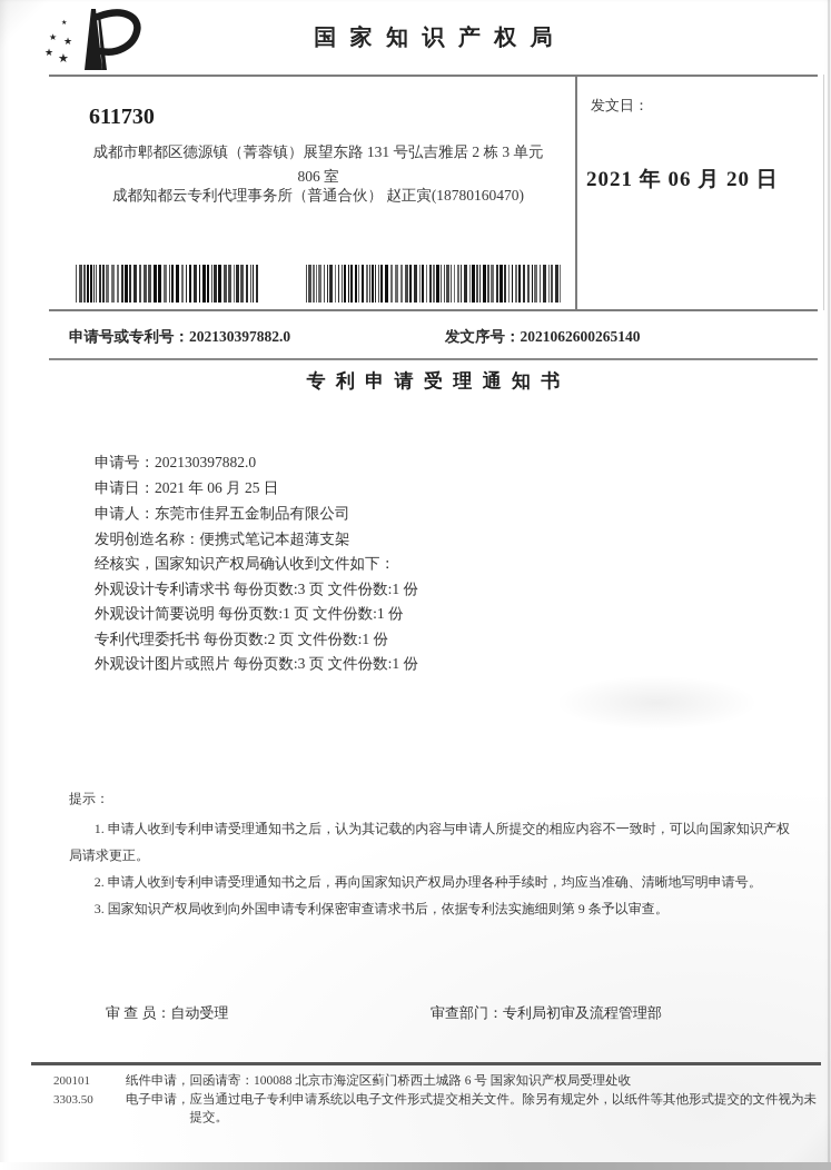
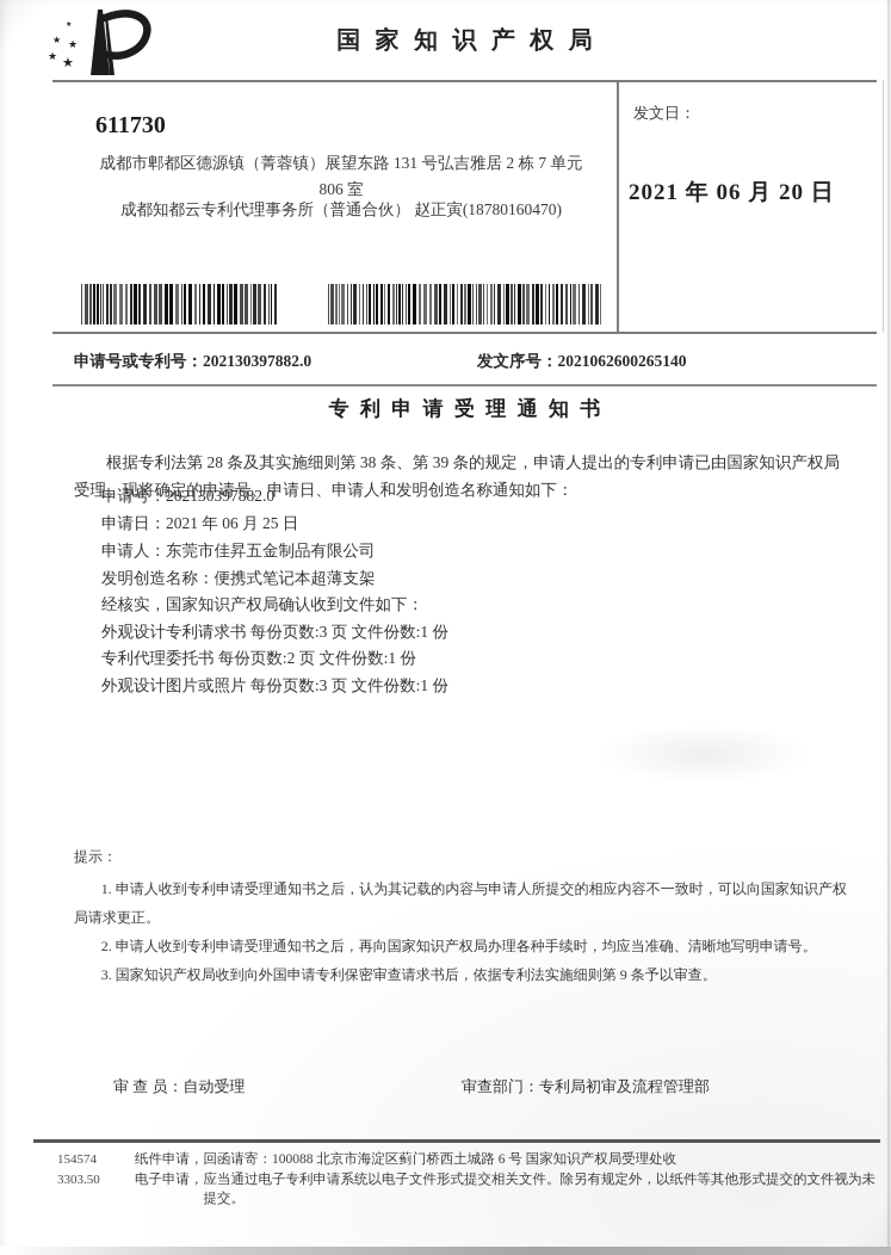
  ★
  ★
  ★
  ★
  国家知识产权局
  发文日：
  2021 年 06 月 20 日
  611730
- 成都市郫都区德源镇（菁蓉镇）展望东路 131 号弘吉雅居 2 栋 3 单元
+ 成都市郫都区德源镇（菁蓉镇）展望东路 131 号弘吉雅居 2 栋 7 单元
  806 室
  成都知都云专利代理事务所（普通合伙） 赵正寅(18780160470)
  申请号或专利号：202130397882.0
  发文序号：2021062600265140
  专利申请受理通知书
+ 根据专利法第 28 条及其实施细则第 38 条、第 39 条的规定，申请人提出的专利申请已由国家知识产权局受理。现将确定的申请号、申请日、申请人和发明创造名称通知如下：
  申请号：202130397882.0
  申请日：2021 年 06 月 25 日
  申请人：东莞市佳昇五金制品有限公司
  发明创造名称：便携式笔记本超薄支架
  经核实，国家知识产权局确认收到文件如下：
  外观设计专利请求书 每份页数:3 页 文件份数:1 份
- 外观设计简要说明 每份页数:1 页 文件份数:1 份
  专利代理委托书 每份页数:2 页 文件份数:1 份
  外观设计图片或照片 每份页数:3 页 文件份数:1 份
  提示：
  1. 申请人收到专利申请受理通知书之后，认为其记载的内容与申请人所提交的相应内容不一致时，可以向国家知识产权局请求更正。
  2. 申请人收到专利申请受理通知书之后，再向国家知识产权局办理各种手续时，均应当准确、清晰地写明申请号。
  3. 国家知识产权局收到向外国申请专利保密审查请求书后，依据专利法实施细则第 9 条予以审查。
  审 查 员：自动受理
  审查部门：专利局初审及流程管理部
- 200101
+ 154574
  3303.50
  纸件申请，
  回函请寄：100088 北京市海淀区蓟门桥西土城路 6 号 国家知识产权局受理处收
  电子申请，
  应当通过电子专利申请系统以电子文件形式提交相关文件。除另有规定外，以纸件等其他形式提交的文件视为未提交。
